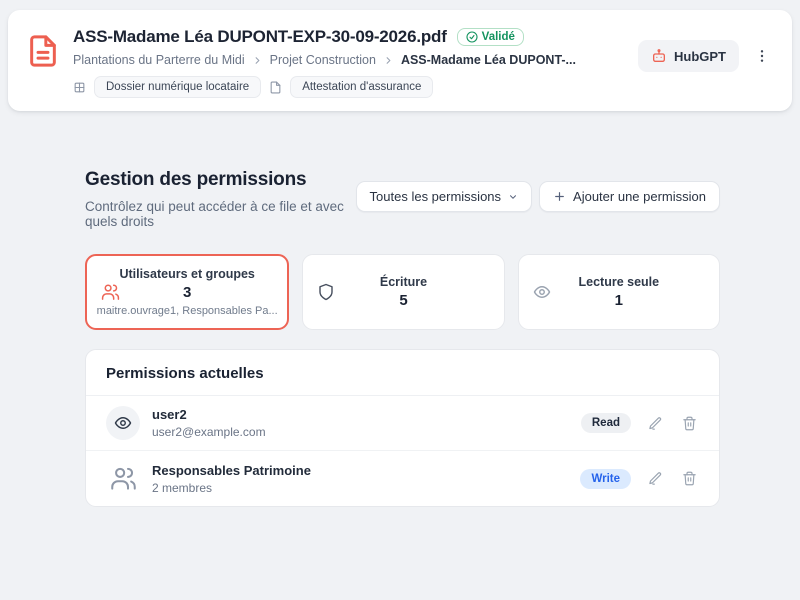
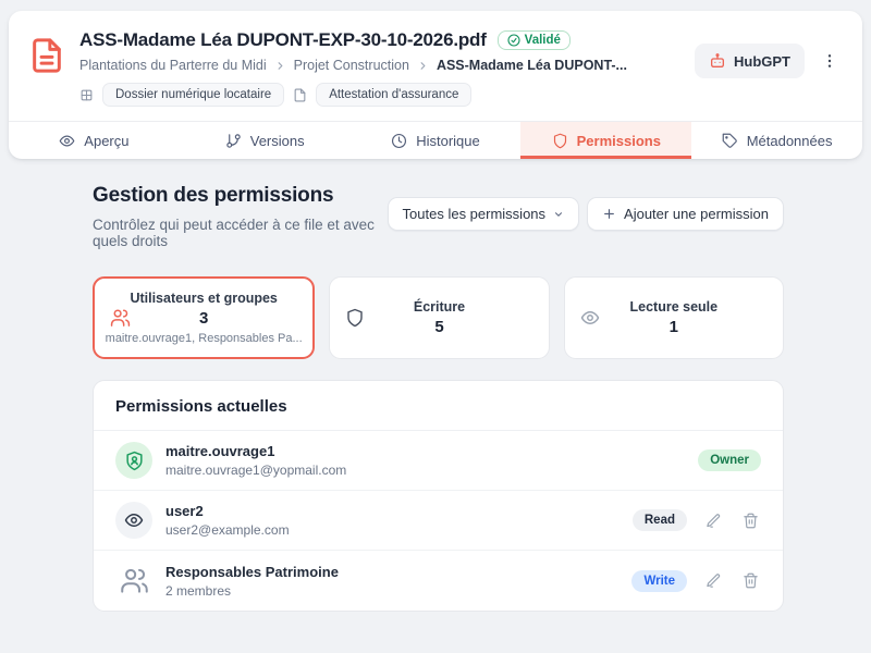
- ASS-Madame Léa DUPONT-EXP-30-09-2026.pdf
+ ASS-Madame Léa DUPONT-EXP-30-10-2026.pdf
  Validé
  Plantations du Parterre du Midi
  Projet Construction
  ASS-Madame Léa DUPONT-...
  Dossier numérique locataire
  Attestation d'assurance
  HubGPT
+ Aperçu
+ Versions
+ Historique
+ Permissions
+ Métadonnées
  Gestion des permissions
  Contrôlez qui peut accéder à ce file et avec quels droits
  Toutes les permissions
  Ajouter une permission
  Utilisateurs et groupes
  3
  maitre.ouvrage1, Responsables Pa...
  Écriture
  5
  Lecture seule
  1
  Permissions actuelles
+ maitre.ouvrage1
+ maitre.ouvrage1@yopmail.com
+ Owner
  user2
  user2@example.com
  Read
  Responsables Patrimoine
  2 membres
  Write
